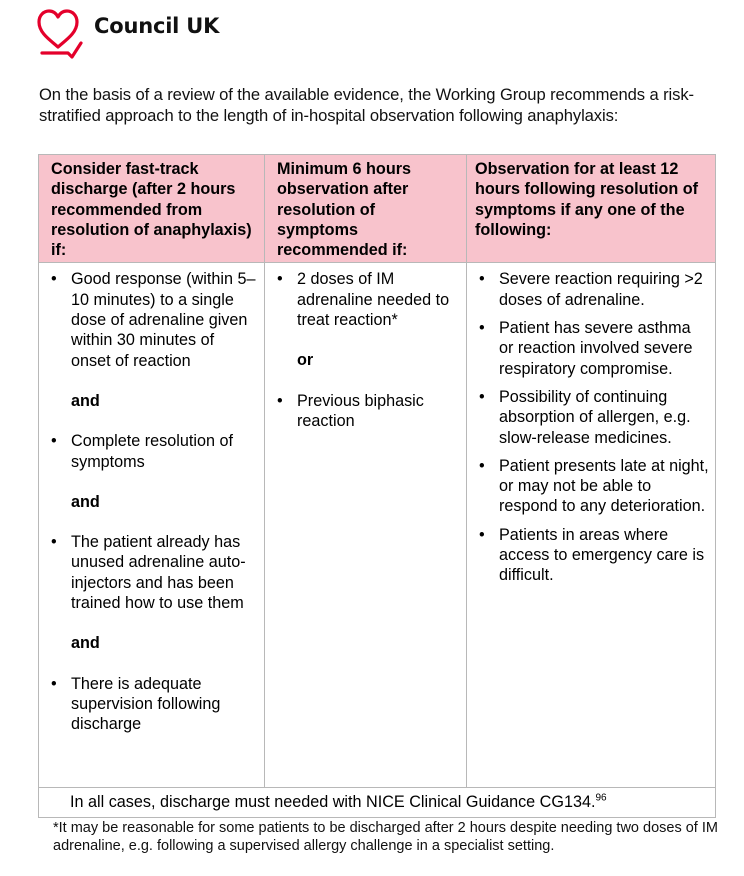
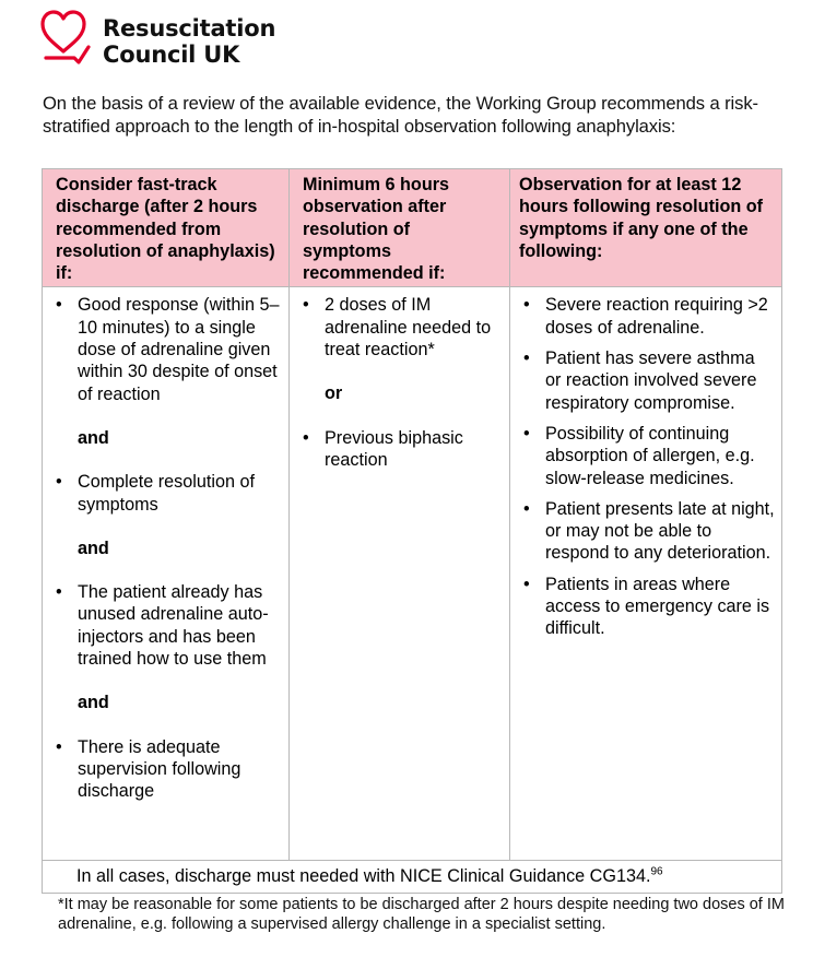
+ Resuscitation
  Council UK
  On the basis of a review of the available evidence, the Working Group recommends a risk-stratified approach to the length of in-hospital observation following anaphylaxis:
  Consider fast-track discharge (after 2 hours recommended from resolution of anaphylaxis) if:	Minimum 6 hours observation after resolution of symptoms recommended if:	Observation for at least 12 hours following resolution of symptoms if any one of the following:
- • Good response (within 5–10 minutes) to a single dose of adrenaline given within 30 minutes of onset of reaction and • Complete resolution of symptoms and • The patient already has unused adrenaline auto-injectors and has been trained how to use them and • There is adequate supervision following discharge	• 2 doses of IM adrenaline needed to treat reaction* or • Previous biphasic reaction	• Severe reaction requiring >2 doses of adrenaline. • Patient has severe asthma or reaction involved severe respiratory compromise. • Possibility of continuing absorption of allergen, e.g. slow-release medicines. • Patient presents late at night, or may not be able to respond to any deterioration. • Patients in areas where access to emergency care is difficult.
+ • Good response (within 5–10 minutes) to a single dose of adrenaline given within 30 despite of onset of reaction and • Complete resolution of symptoms and • The patient already has unused adrenaline auto-injectors and has been trained how to use them and • There is adequate supervision following discharge	• 2 doses of IM adrenaline needed to treat reaction* or • Previous biphasic reaction	• Severe reaction requiring >2 doses of adrenaline. • Patient has severe asthma or reaction involved severe respiratory compromise. • Possibility of continuing absorption of allergen, e.g. slow-release medicines. • Patient presents late at night, or may not be able to respond to any deterioration. • Patients in areas where access to emergency care is difficult.
  In all cases, discharge must needed with NICE Clinical Guidance CG134.96
  *It may be reasonable for some patients to be discharged after 2 hours despite needing two doses of IM adrenaline, e.g. following a supervised allergy challenge in a specialist setting.
